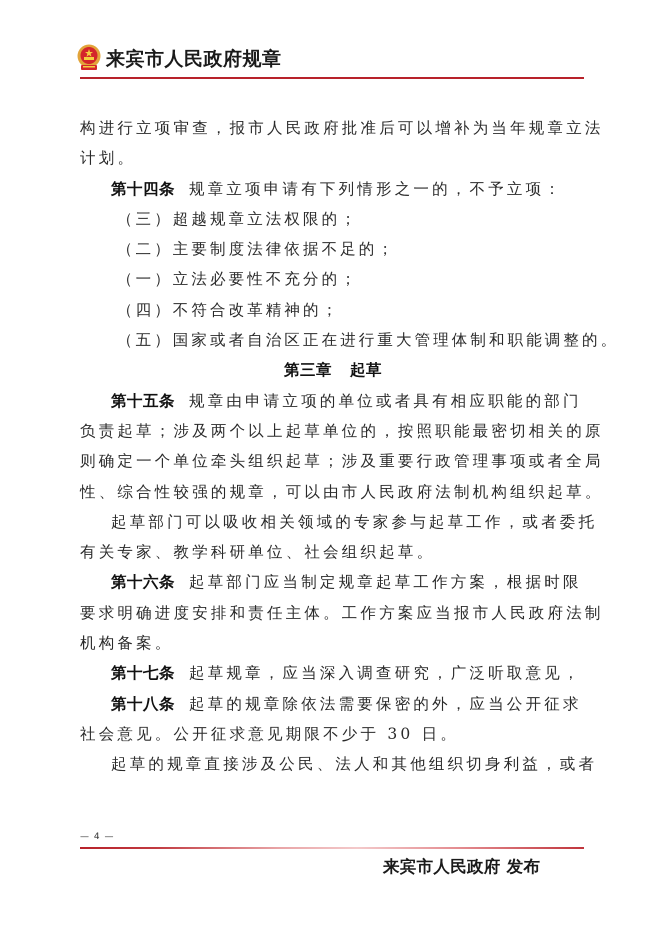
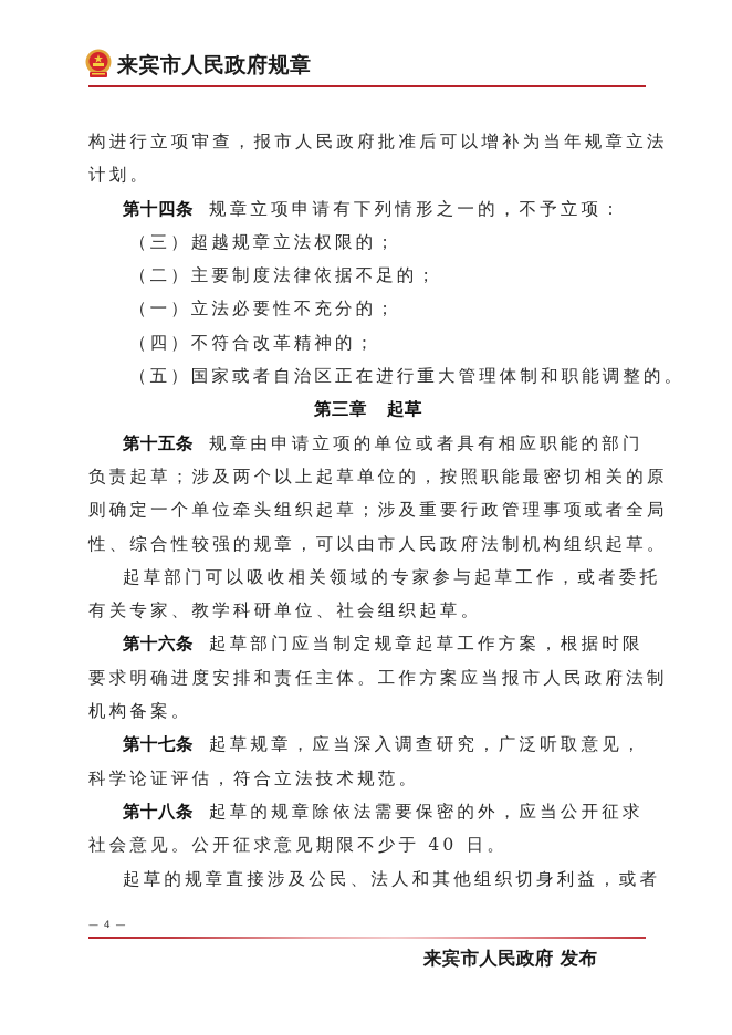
  来宾市人民政府规章
  构进行立项审查，报市人民政府批准后可以增补为当年规章立法
  计划。
  第十四条 规章立项申请有下列情形之一的，不予立项：
  （三）超越规章立法权限的；
  （二）主要制度法律依据不足的；
  （一）立法必要性不充分的；
  （四）不符合改革精神的；
  （五）国家或者自治区正在进行重大管理体制和职能调整的。
  第三章 起草
  第十五条 规章由申请立项的单位或者具有相应职能的部门
  负责起草；涉及两个以上起草单位的，按照职能最密切相关的原
  则确定一个单位牵头组织起草；涉及重要行政管理事项或者全局
  性、综合性较强的规章，可以由市人民政府法制机构组织起草。
  起草部门可以吸收相关领域的专家参与起草工作，或者委托
  有关专家、教学科研单位、社会组织起草。
  第十六条 起草部门应当制定规章起草工作方案，根据时限
  要求明确进度安排和责任主体。工作方案应当报市人民政府法制
  机构备案。
  第十七条 起草规章，应当深入调查研究，广泛听取意见，
+ 科学论证评估，符合立法技术规范。
  第十八条 起草的规章除依法需要保密的外，应当公开征求
- 社会意见。公开征求意见期限不少于 30 日。
+ 社会意见。公开征求意见期限不少于 40 日。
  起草的规章直接涉及公民、法人和其他组织切身利益，或者
  — 4 —
  来宾市人民政府 发布
